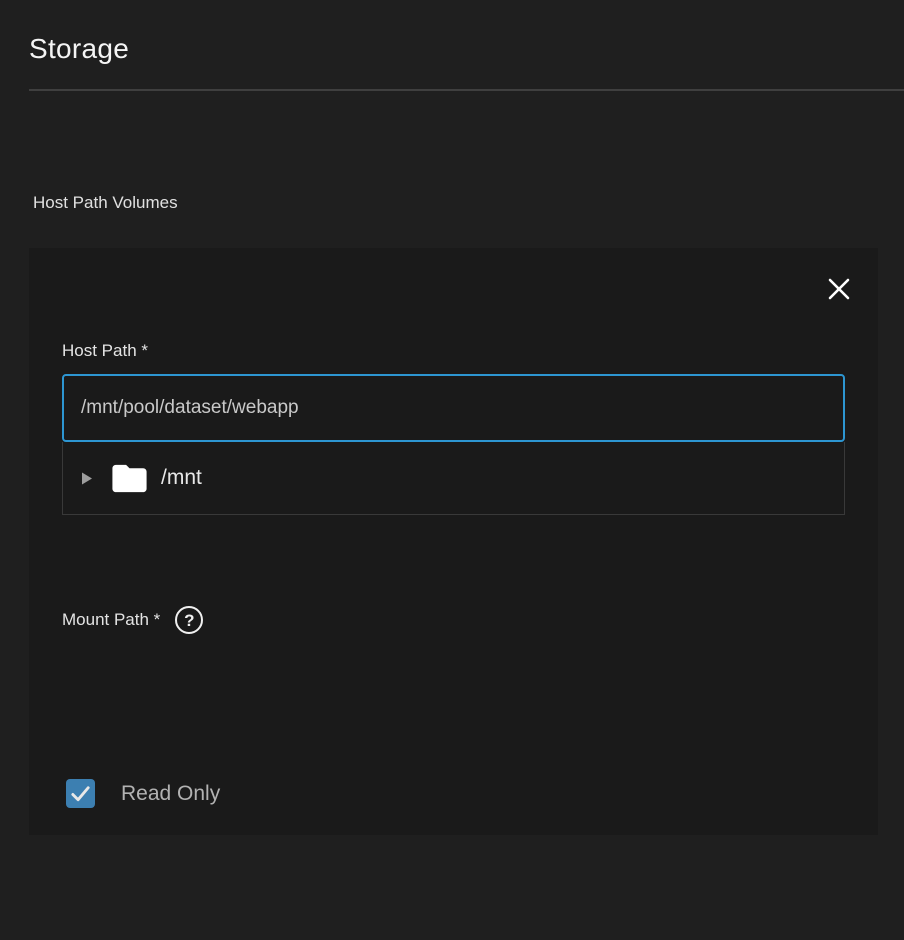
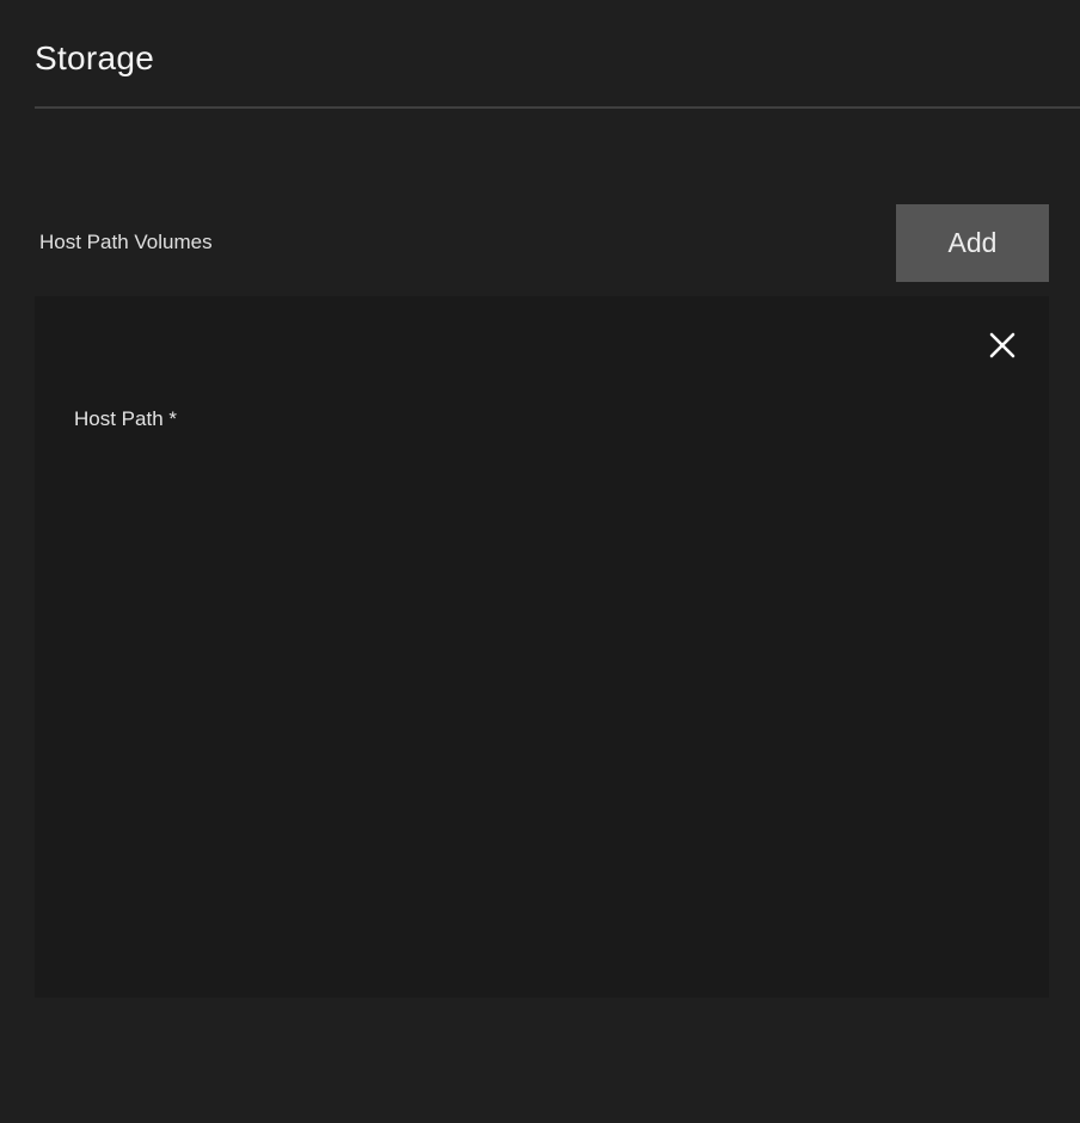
  Storage
  Host Path Volumes
+ Add
  Host Path *
- /mnt/pool/dataset/webapp
- /mnt
- Mount Path *
- ?
- Read Only
